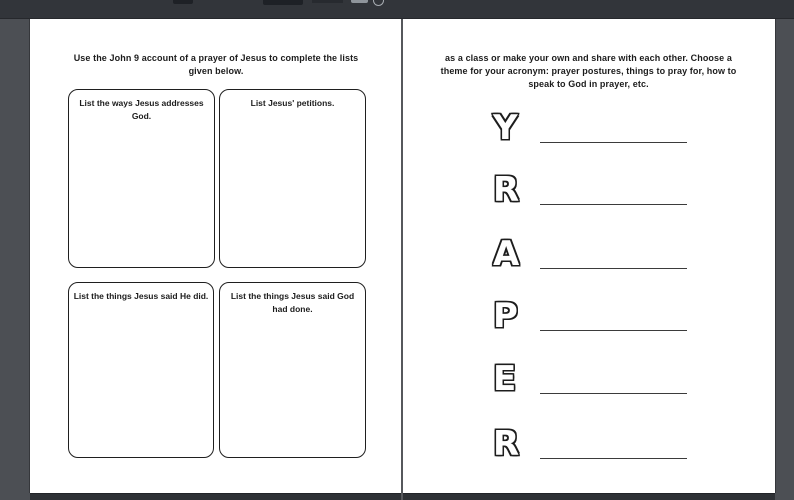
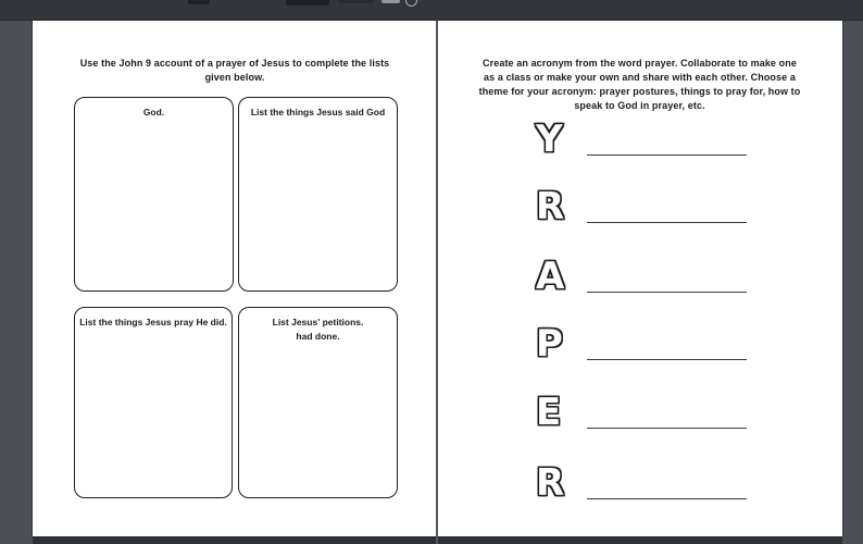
  Use the John 9 account of a prayer of Jesus to complete the lists
  given below.
- List the ways Jesus addresses
  God.
- List Jesus' petitions.
+ List the things Jesus said God
- List the things Jesus said He did.
+ List the things Jesus pray He did.
- List the things Jesus said God
+ List Jesus' petitions.
  had done.
+ Create an acronym from the word prayer. Collaborate to make one
  as a class or make your own and share with each other. Choose a
  theme for your acronym: prayer postures, things to pray for, how to
  speak to God in prayer, etc.
  Y
  R
  A
  P
  E
  R
